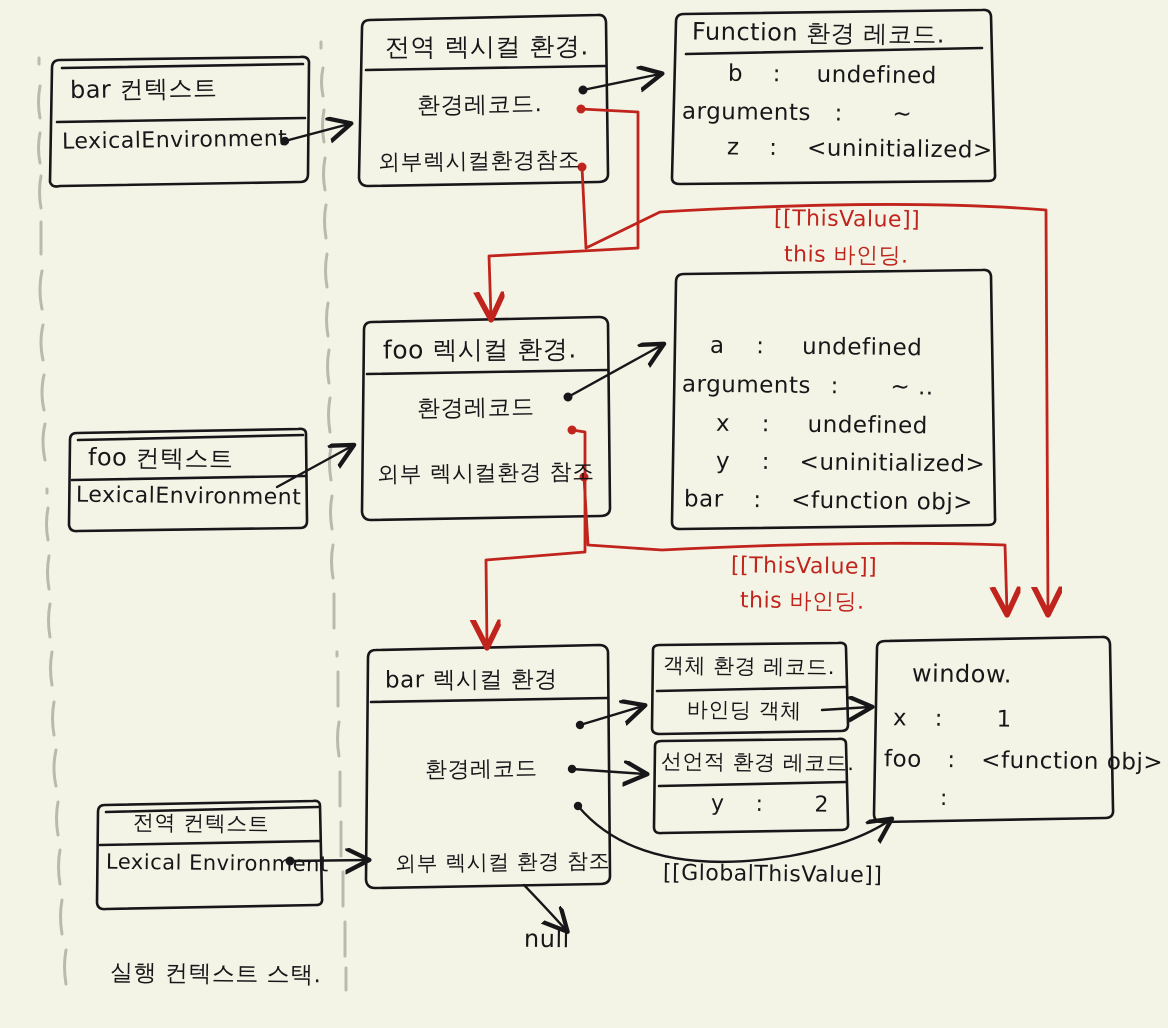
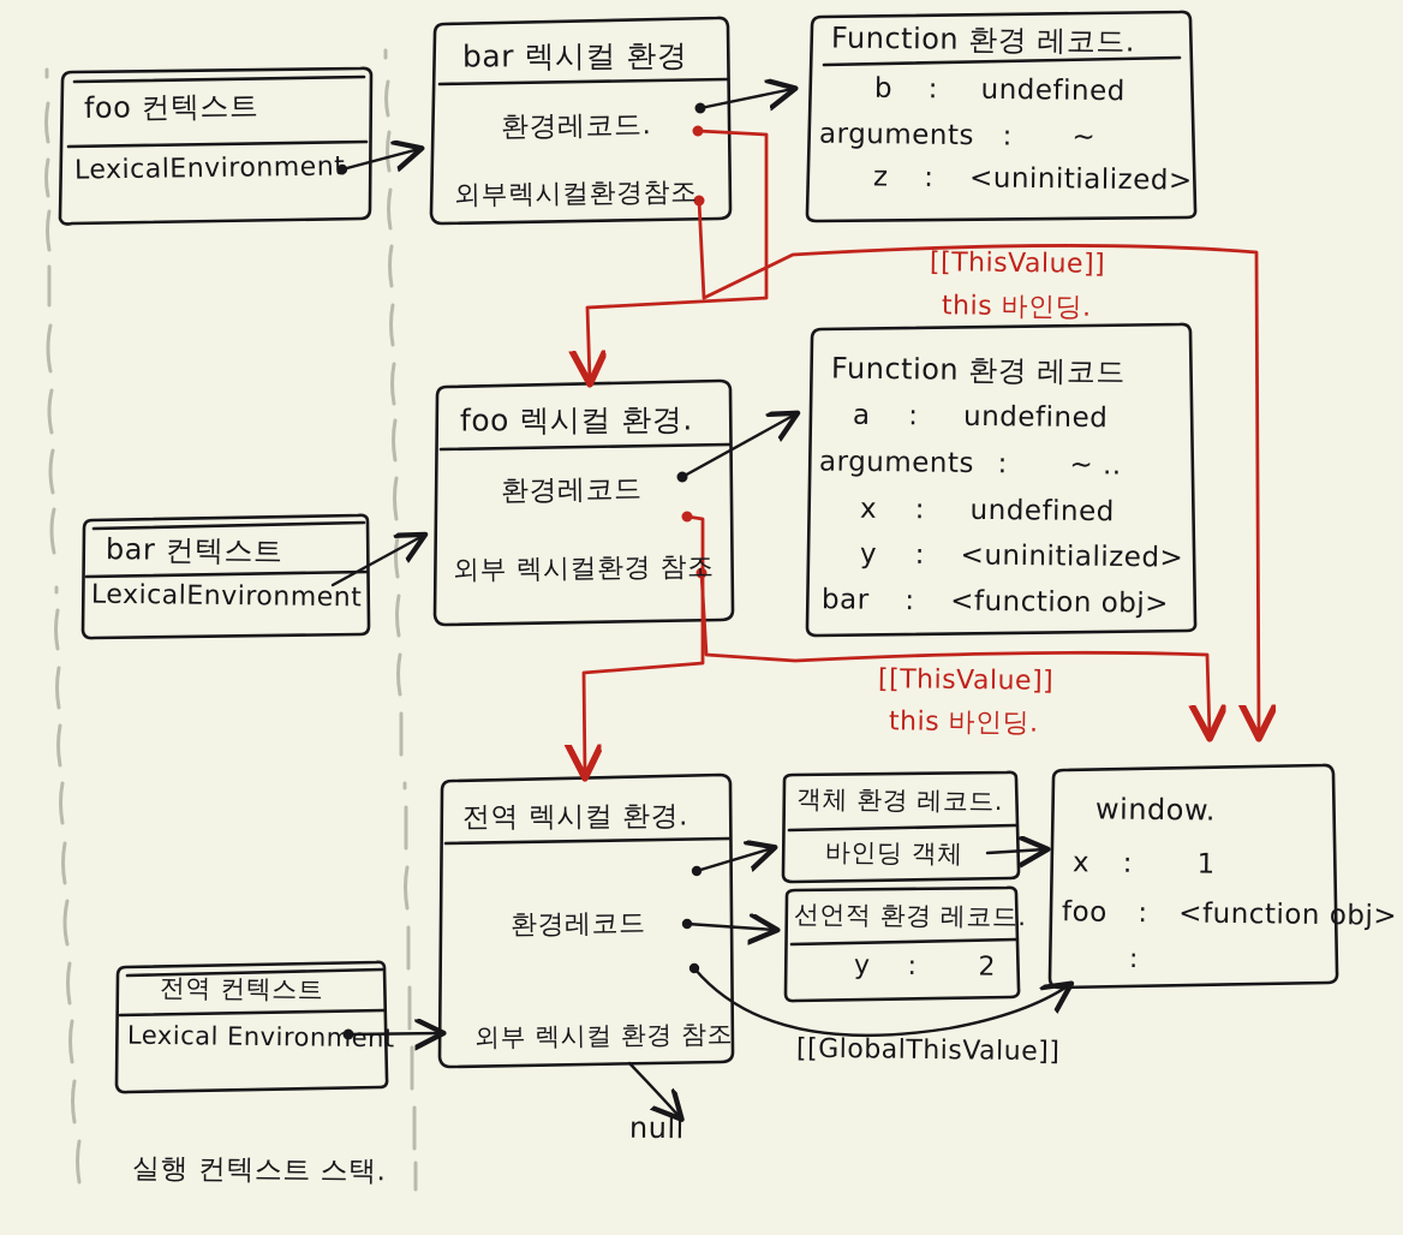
- bar 컨텍스트
+ foo 컨텍스트
  LexicalEnvironment
- foo 컨텍스트
+ bar 컨텍스트
  LexicalEnvironment
  전역 컨텍스트
  Lexical Environment
- 전역 렉시컬 환경.
+ bar 렉시컬 환경
  환경레코드.
  외부렉시컬환경참조
  foo 렉시컬 환경.
  환경레코드
  외부 렉시컬환경 참조
- bar 렉시컬 환경
+ 전역 렉시컬 환경.
  환경레코드
  외부 렉시컬 환경 참조
  Function 환경 레코드.
  b : undefined
  arguments : ~
  z : <uninitialized>
+ Function 환경 레코드
  a : undefined
  arguments : ~ ..
  x : undefined
  y : <uninitialized>
  bar : <function obj>
  객체 환경 레코드.
  바인딩 객체
  선언적 환경 레코드.
  y : 2
  window.
  x : 1
  foo : <function obj>
  :
  [[ThisValue]]
  this 바인딩.
  [[ThisValue]]
  this 바인딩.
  [[GlobalThisValue]]
  null
  실행 컨텍스트 스택.
